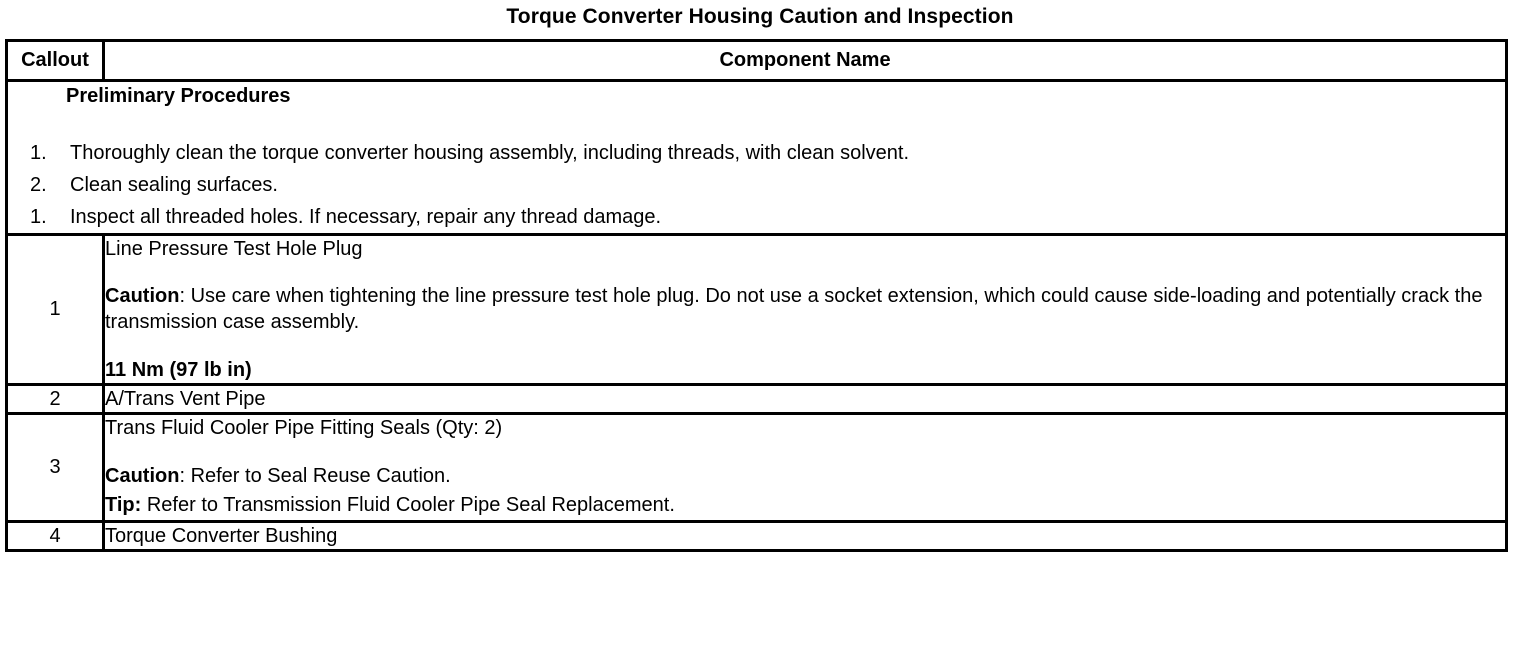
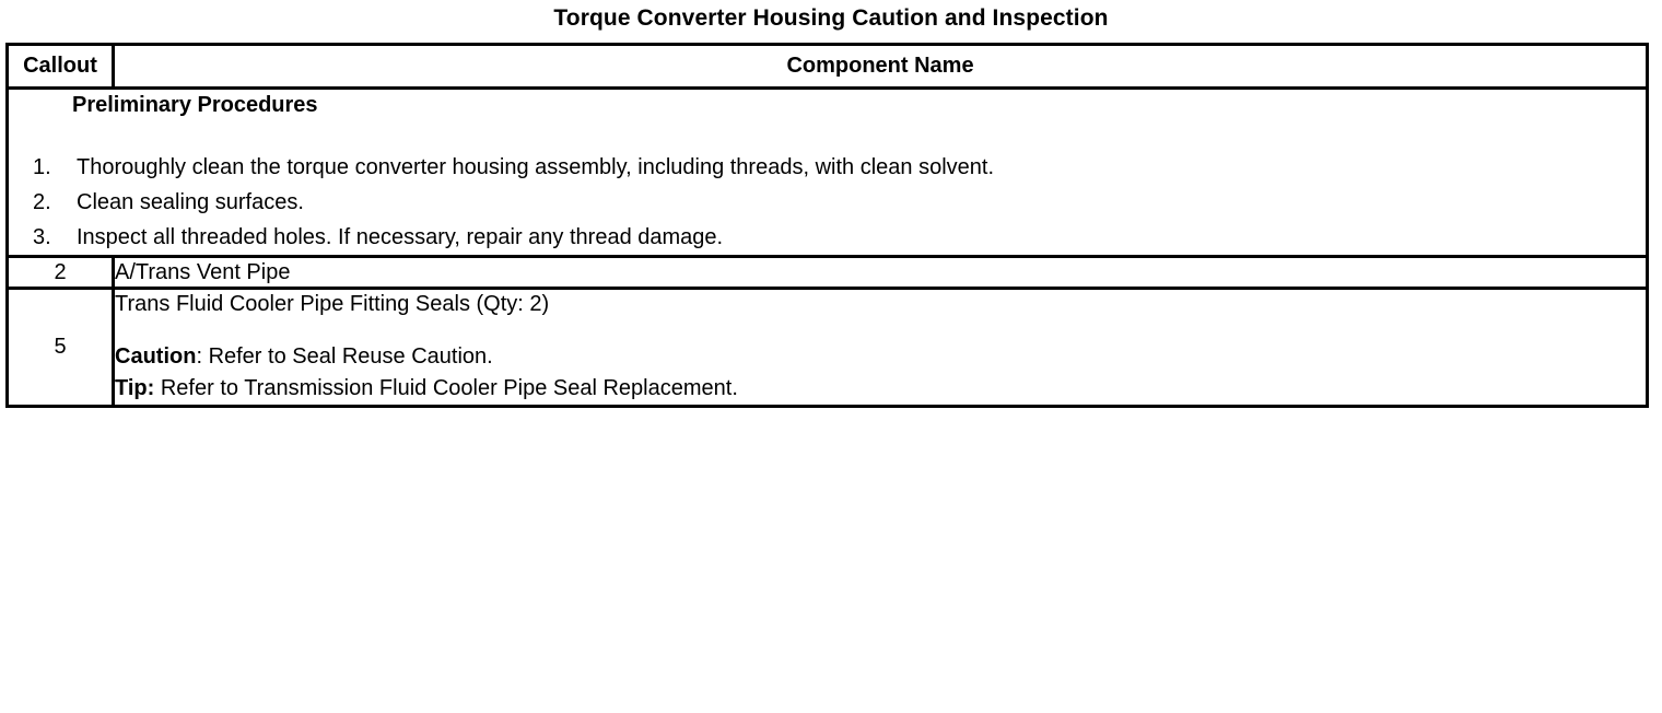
  Torque Converter Housing Caution and Inspection
  Callout	Component Name
- Preliminary Procedures 1. Thoroughly clean the torque converter housing assembly, including threads, with clean solvent. 2. Clean sealing surfaces. 1. Inspect all threaded holes. If necessary, repair any thread damage.
+ Preliminary Procedures 1. Thoroughly clean the torque converter housing assembly, including threads, with clean solvent. 2. Clean sealing surfaces. 3. Inspect all threaded holes. If necessary, repair any thread damage.
- 1	Line Pressure Test Hole Plug Caution: Use care when tightening the line pressure test hole plug. Do not use a socket extension, which could cause side-loading and potentially crack the transmission case assembly. 11 Nm (97 lb in)
  2	A/Trans Vent Pipe
- 3	Trans Fluid Cooler Pipe Fitting Seals (Qty: 2) Caution: Refer to Seal Reuse Caution. Tip: Refer to Transmission Fluid Cooler Pipe Seal Replacement.
+ 5	Trans Fluid Cooler Pipe Fitting Seals (Qty: 2) Caution: Refer to Seal Reuse Caution. Tip: Refer to Transmission Fluid Cooler Pipe Seal Replacement.
- 4	Torque Converter Bushing
